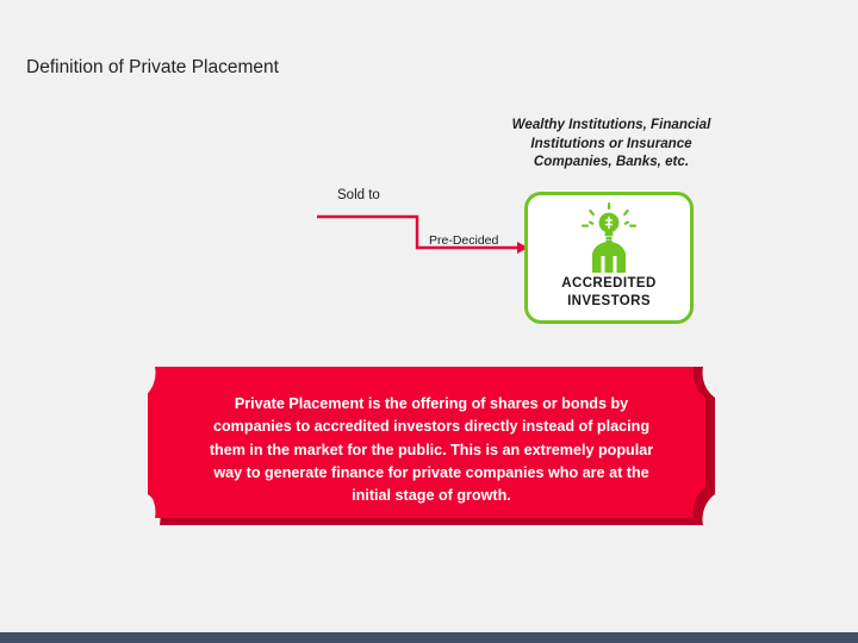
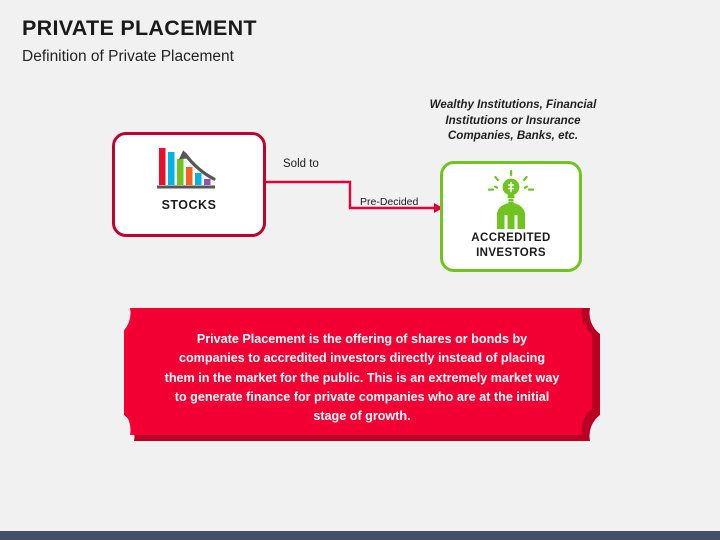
+ PRIVATE PLACEMENT
  Definition of Private Placement
+ STOCKS
  Sold to
  Pre-Decided
  Wealthy Institutions, Financial Institutions or Insurance Companies, Banks, etc.
  ACCREDITED INVESTORS
- Private Placement is the offering of shares or bonds by companies to accredited investors directly instead of placing them in the market for the public. This is an extremely popular way to generate finance for private companies who are at the initial stage of growth.
+ Private Placement is the offering of shares or bonds by companies to accredited investors directly instead of placing them in the market for the public. This is an extremely market way to generate finance for private companies who are at the initial stage of growth.
